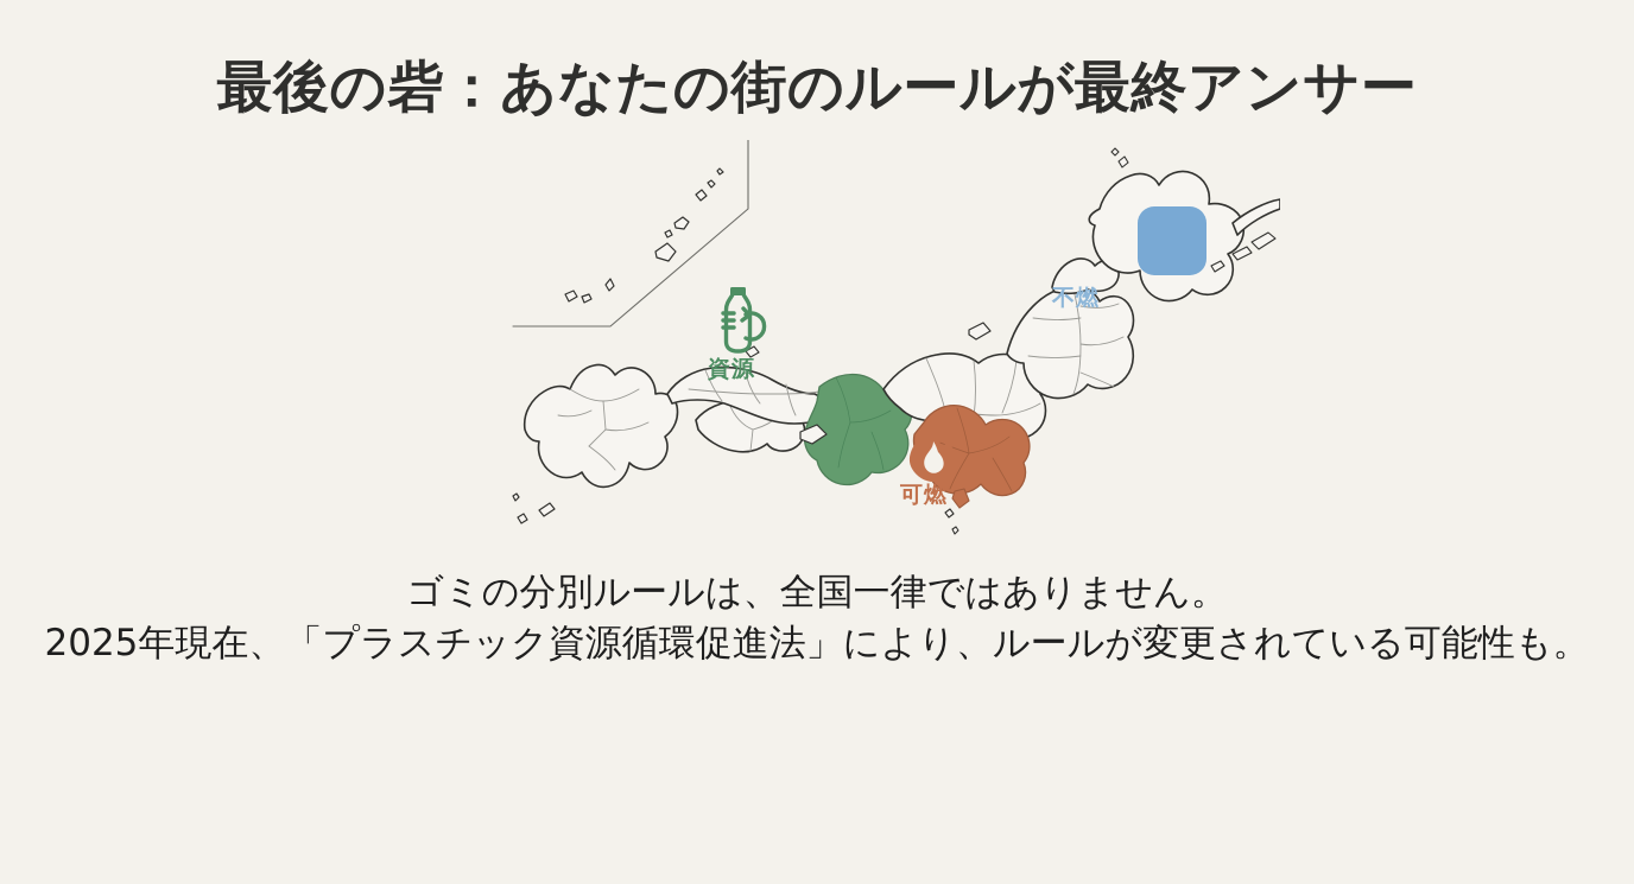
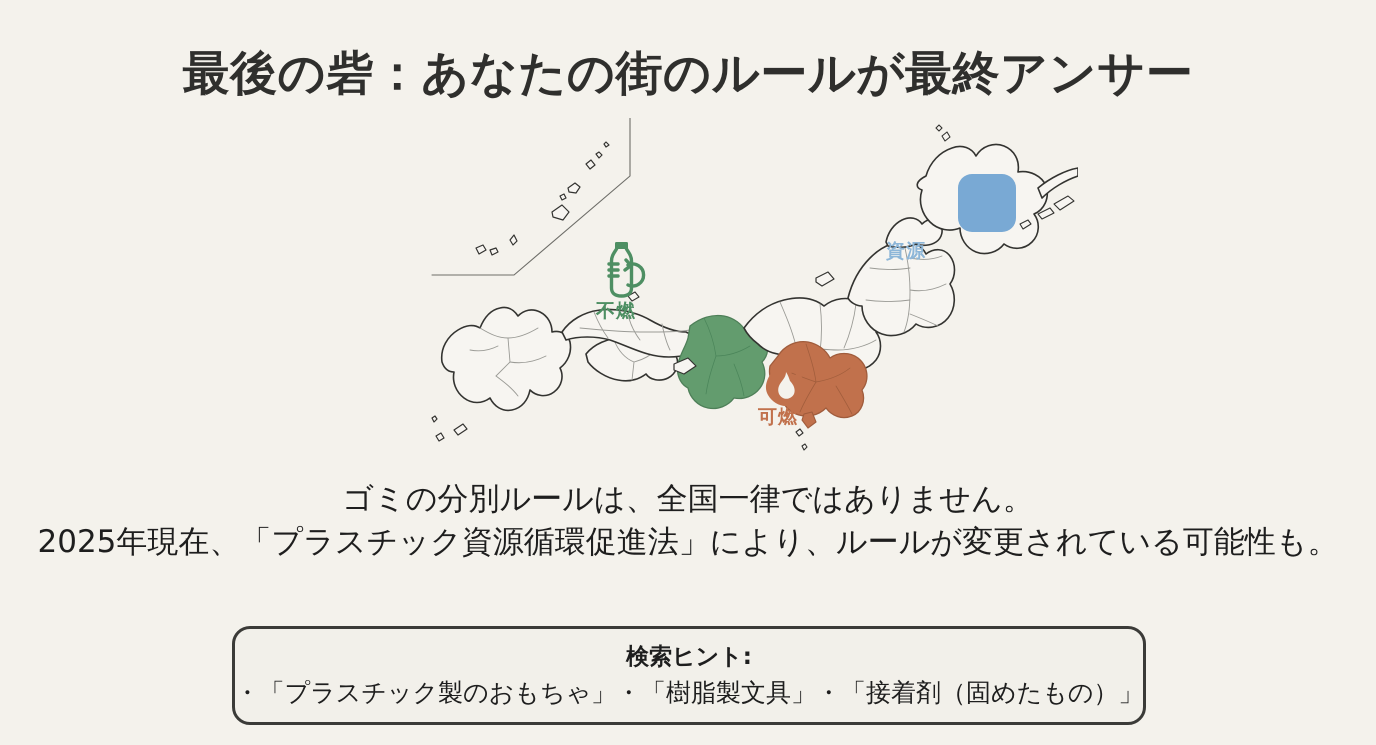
  最後の砦：あなたの街のルールが最終アンサー
- 資源
+ 不燃
  可燃
- 不燃
+ 資源
  ゴミの分別ルールは、全国一律ではありません。
  2025年現在、「プラスチック資源循環促進法」により、ルールが変更されている可能性も。
+ 検索ヒント:
+ ・「プラスチック製のおもちゃ」・「樹脂製文具」・「接着剤（固めたもの）」
